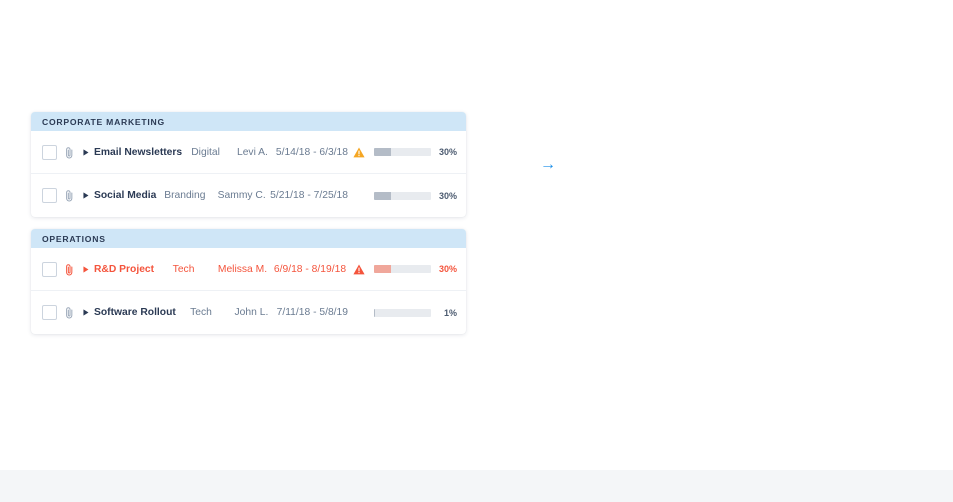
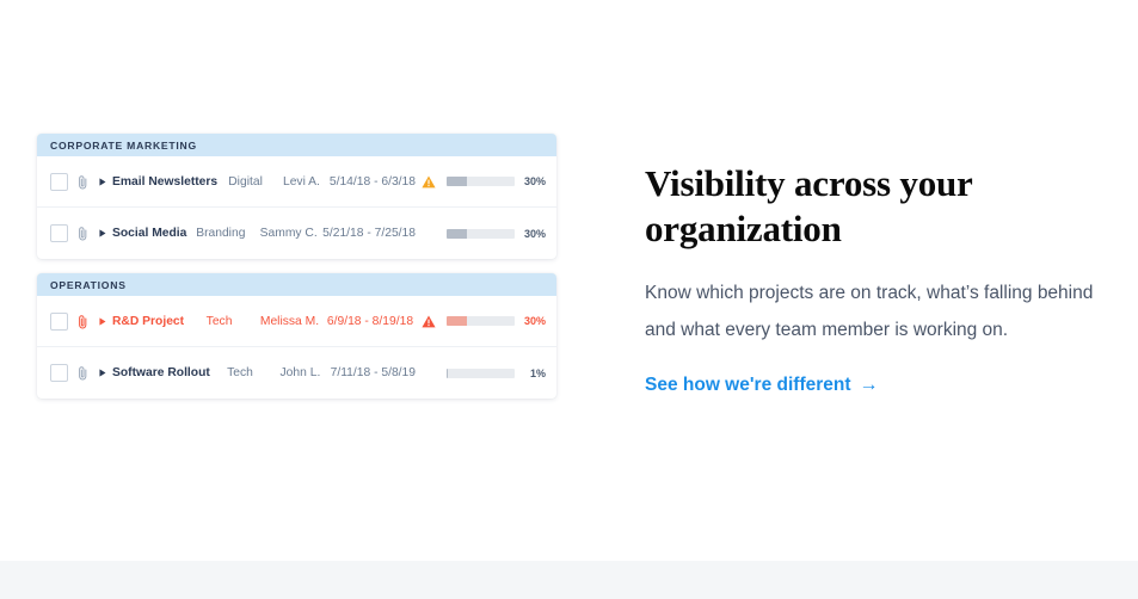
  CORPORATE MARKETING
  Email Newsletters
  Digital
  Levi A.
  5/14/18 - 6/3/18
  30%
  Social Media
  Branding
  Sammy C.
  5/21/18 - 7/25/18
  30%
  OPERATIONS
  R&D Project
  Tech
  Melissa M.
  6/9/18 - 8/19/18
  30%
  Software Rollout
  Tech
  John L.
  7/11/18 - 5/8/19
  1%
+ Visibility across your organization
+ Know which projects are on track, what’s falling behind and what every team member is working on.
+ See how we're different
  →
